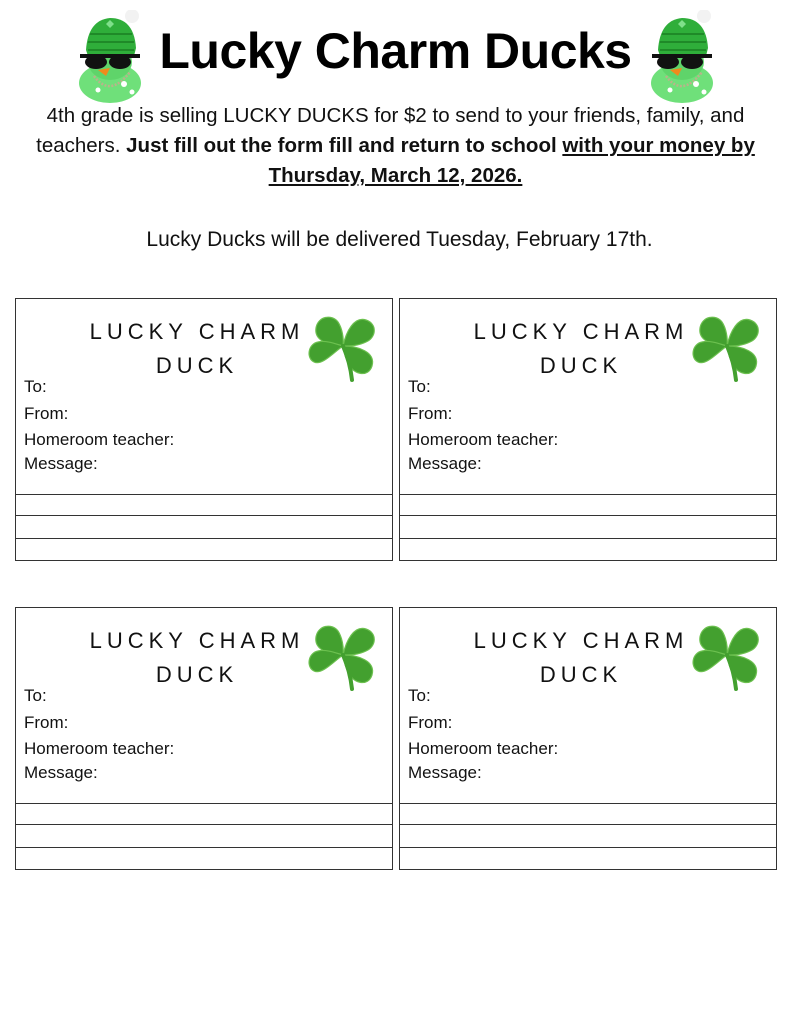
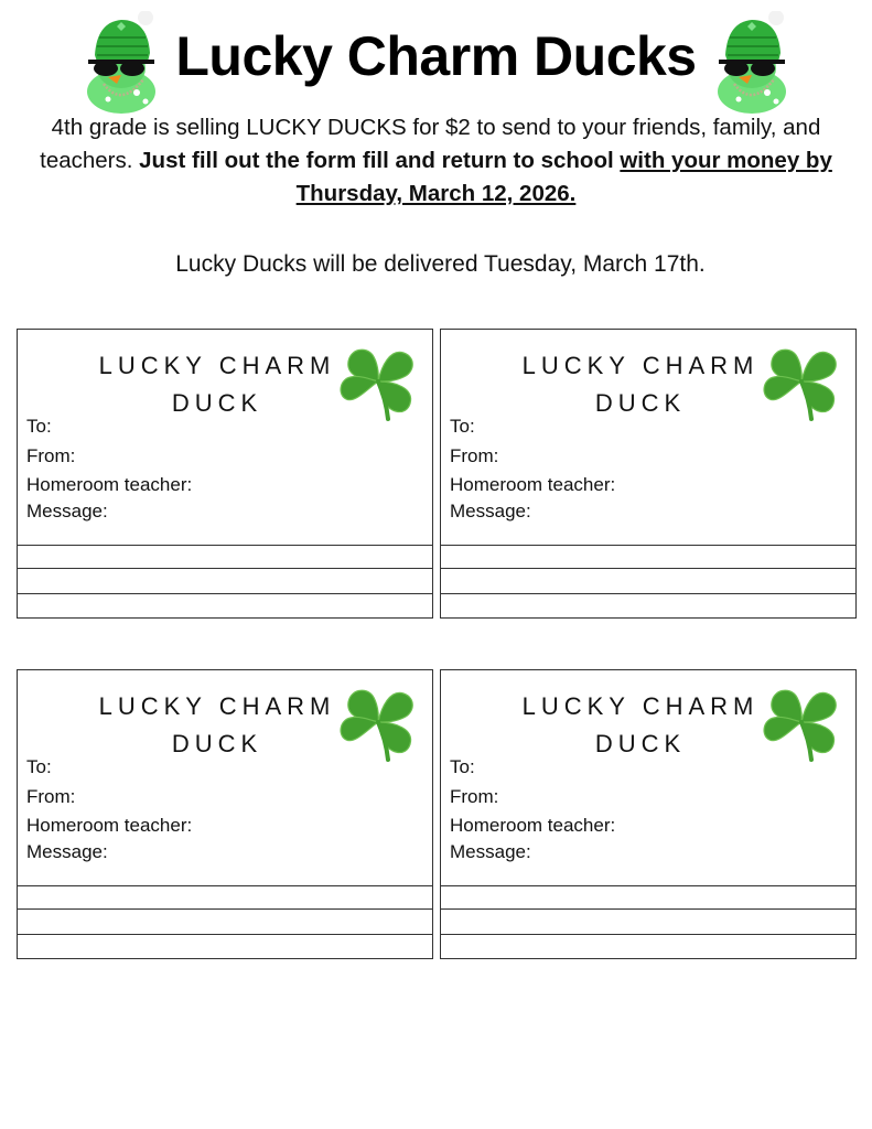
  Lucky Charm Ducks
  4th grade is selling LUCKY DUCKS for $2 to send to your friends, family, and teachers. Just fill out the form fill and return to school with your money by Thursday, March 12, 2026.
- Lucky Ducks will be delivered Tuesday, February 17th.
+ Lucky Ducks will be delivered Tuesday, March 17th.
  LUCKY CHARM DUCK
  To:
  From:
  Homeroom teacher:
  Message:
  LUCKY CHARM DUCK
  To:
  From:
  Homeroom teacher:
  Message:
  LUCKY CHARM DUCK
  To:
  From:
  Homeroom teacher:
  Message:
  LUCKY CHARM DUCK
  To:
  From:
  Homeroom teacher:
  Message:
